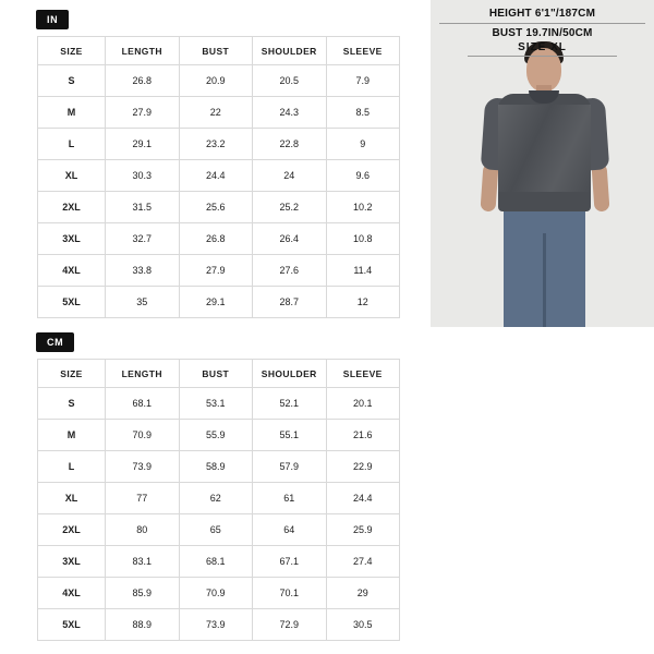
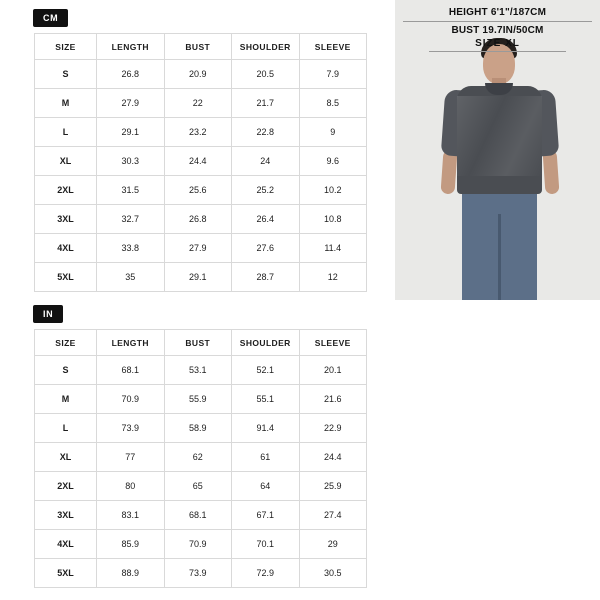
- IN
+ CM
  SIZE	LENGTH	BUST	SHOULDER	SLEEVE
  S	26.8	20.9	20.5	7.9
- M	27.9	22	24.3	8.5
+ M	27.9	22	21.7	8.5
  L	29.1	23.2	22.8	9
  XL	30.3	24.4	24	9.6
  2XL	31.5	25.6	25.2	10.2
  3XL	32.7	26.8	26.4	10.8
  4XL	33.8	27.9	27.6	11.4
  5XL	35	29.1	28.7	12
- CM
+ IN
  SIZE	LENGTH	BUST	SHOULDER	SLEEVE
  S	68.1	53.1	52.1	20.1
  M	70.9	55.9	55.1	21.6
- L	73.9	58.9	57.9	22.9
+ L	73.9	58.9	91.4	22.9
  XL	77	62	61	24.4
  2XL	80	65	64	25.9
  3XL	83.1	68.1	67.1	27.4
  4XL	85.9	70.9	70.1	29
  5XL	88.9	73.9	72.9	30.5
  HEIGHT 6'1"/187CM
  BUST 19.7IN/50CM
  SIZE XL
